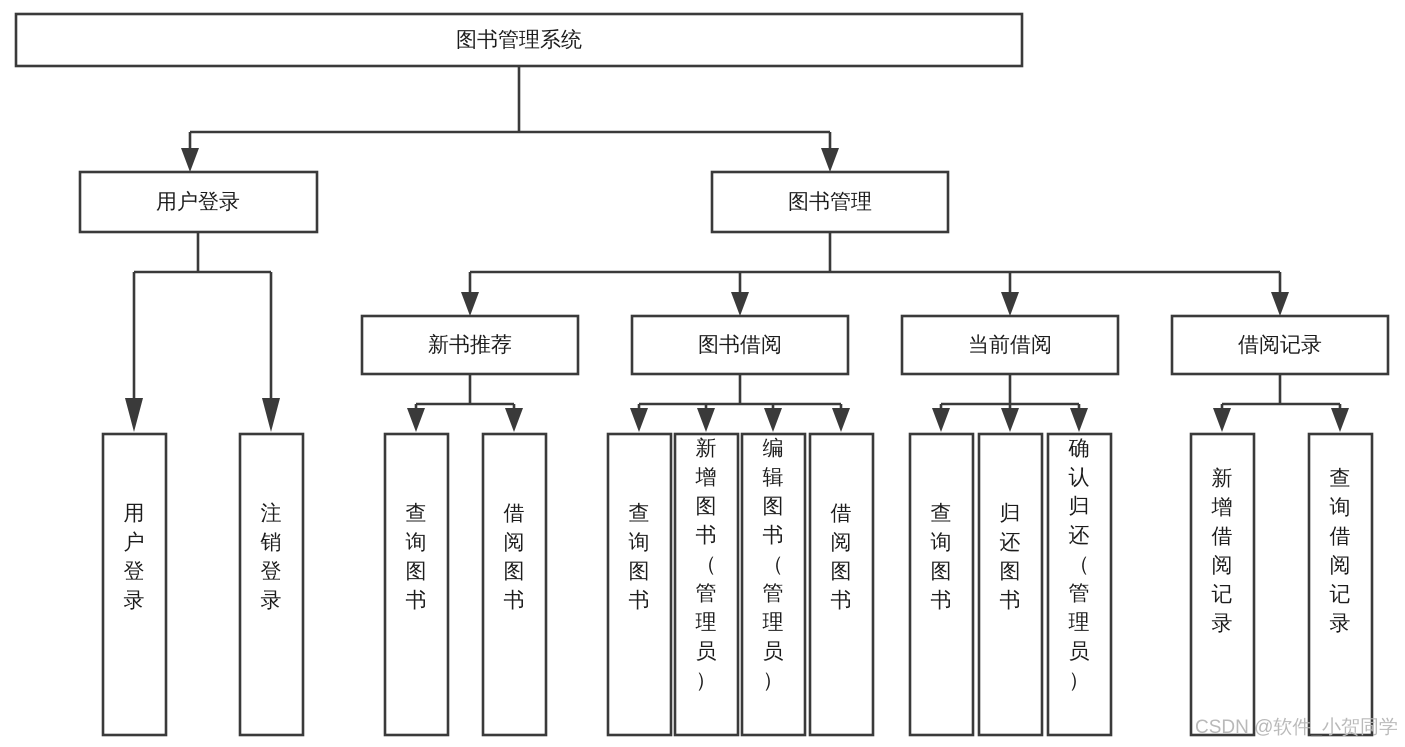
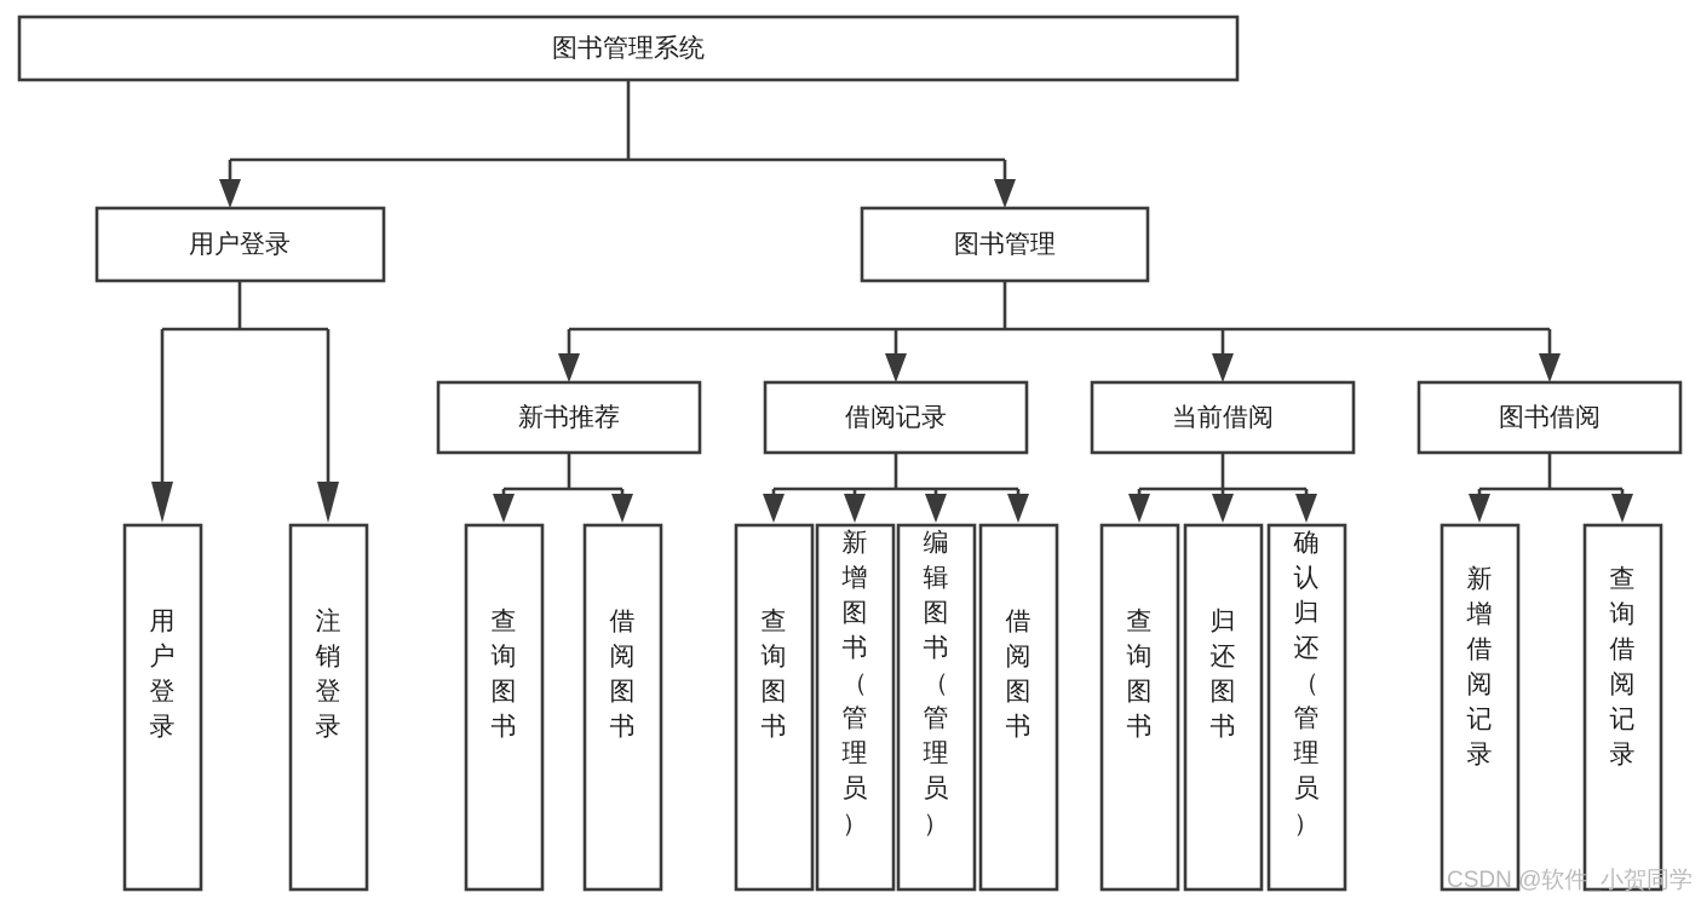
  图书管理系统
  用户登录
  图书管理
  新书推荐
- 图书借阅
+ 借阅记录
  当前借阅
- 借阅记录
+ 图书借阅
  用户登录
  注销登录
  查询图书
  借阅图书
  查询图书
  新增图书（管理员）
  编辑图书（管理员）
  借阅图书
  查询图书
  归还图书
  确认归还（管理员）
  新增借阅记录
  查询借阅记录
  CSDN @软件_小贺同学
